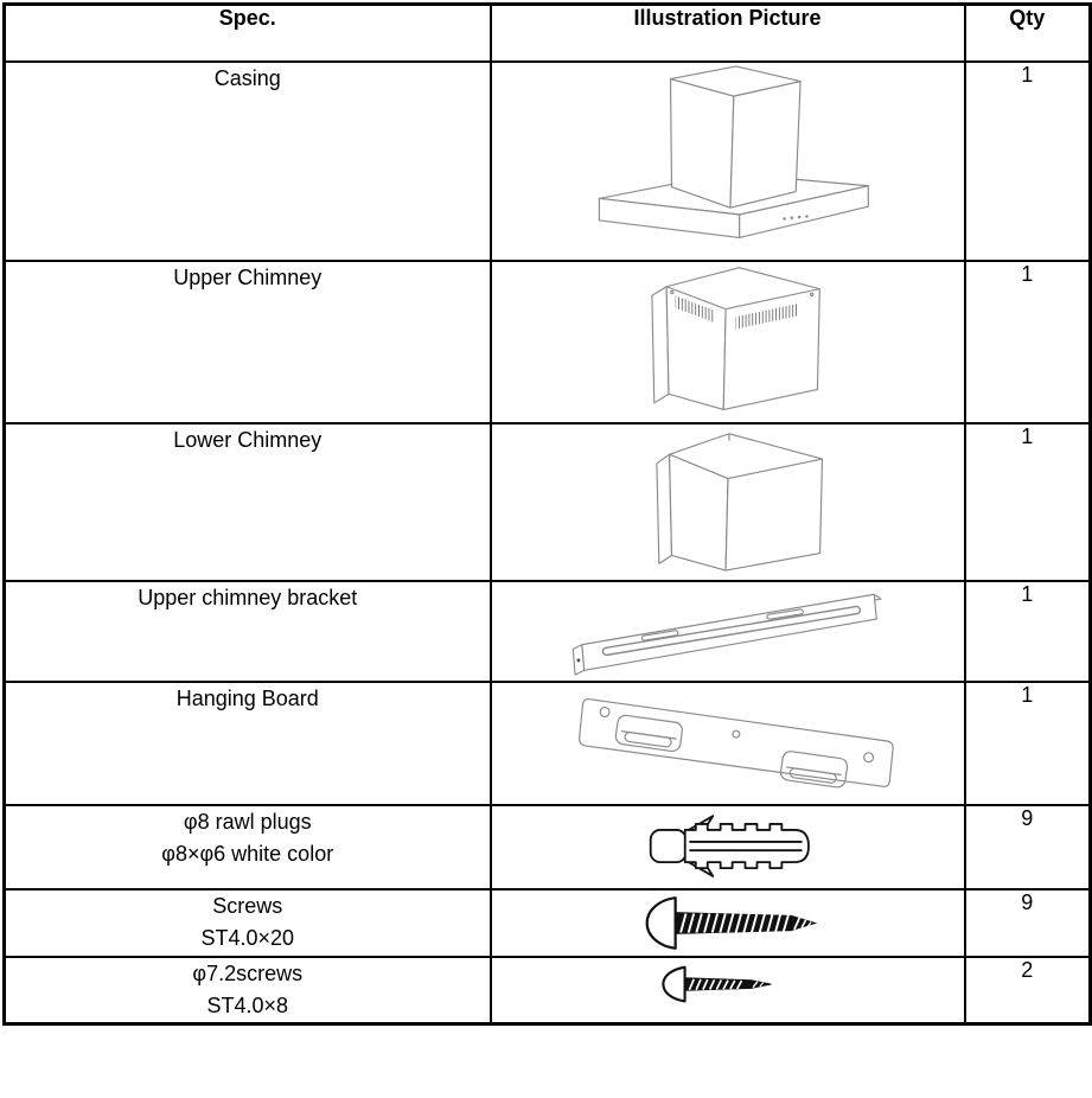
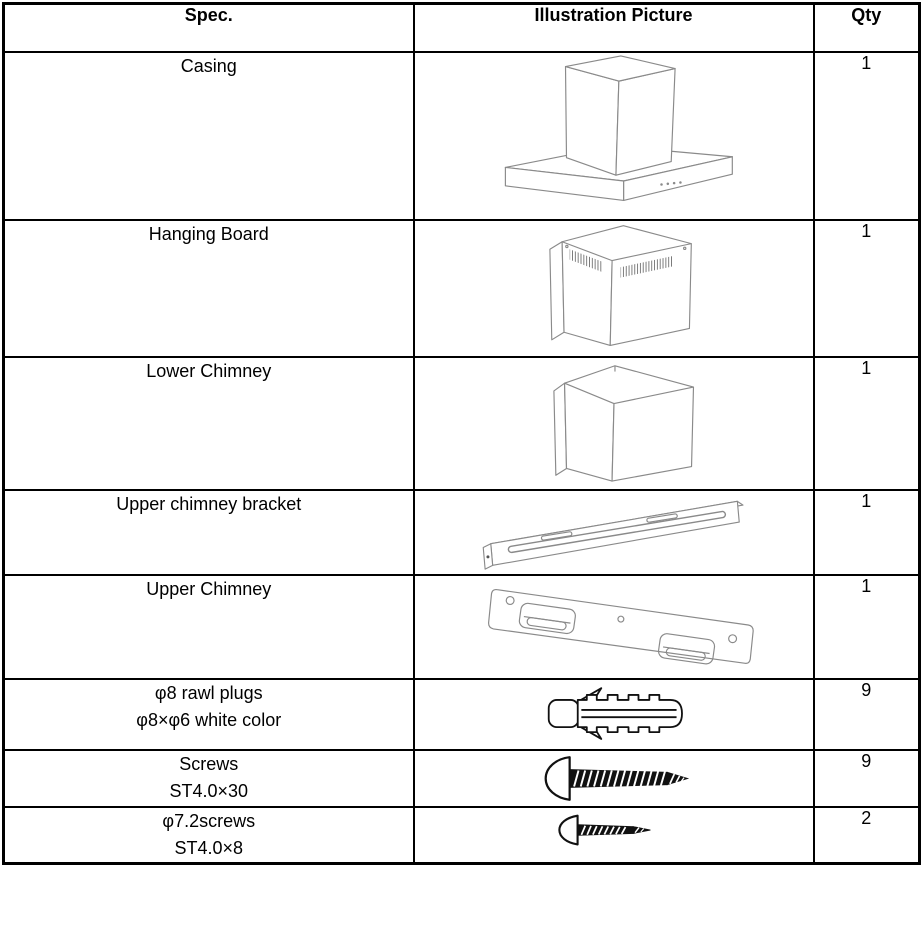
  Spec.	Illustration Picture	Qty
  Casing		1
- Upper Chimney		1
+ Hanging Board		1
  Lower Chimney		1
  Upper chimney bracket		1
- Hanging Board		1
+ Upper Chimney		1
  φ8 rawl plugs φ8×φ6 white color		9
- Screws ST4.0×20		9
+ Screws ST4.0×30		9
  φ7.2screws ST4.0×8		2
